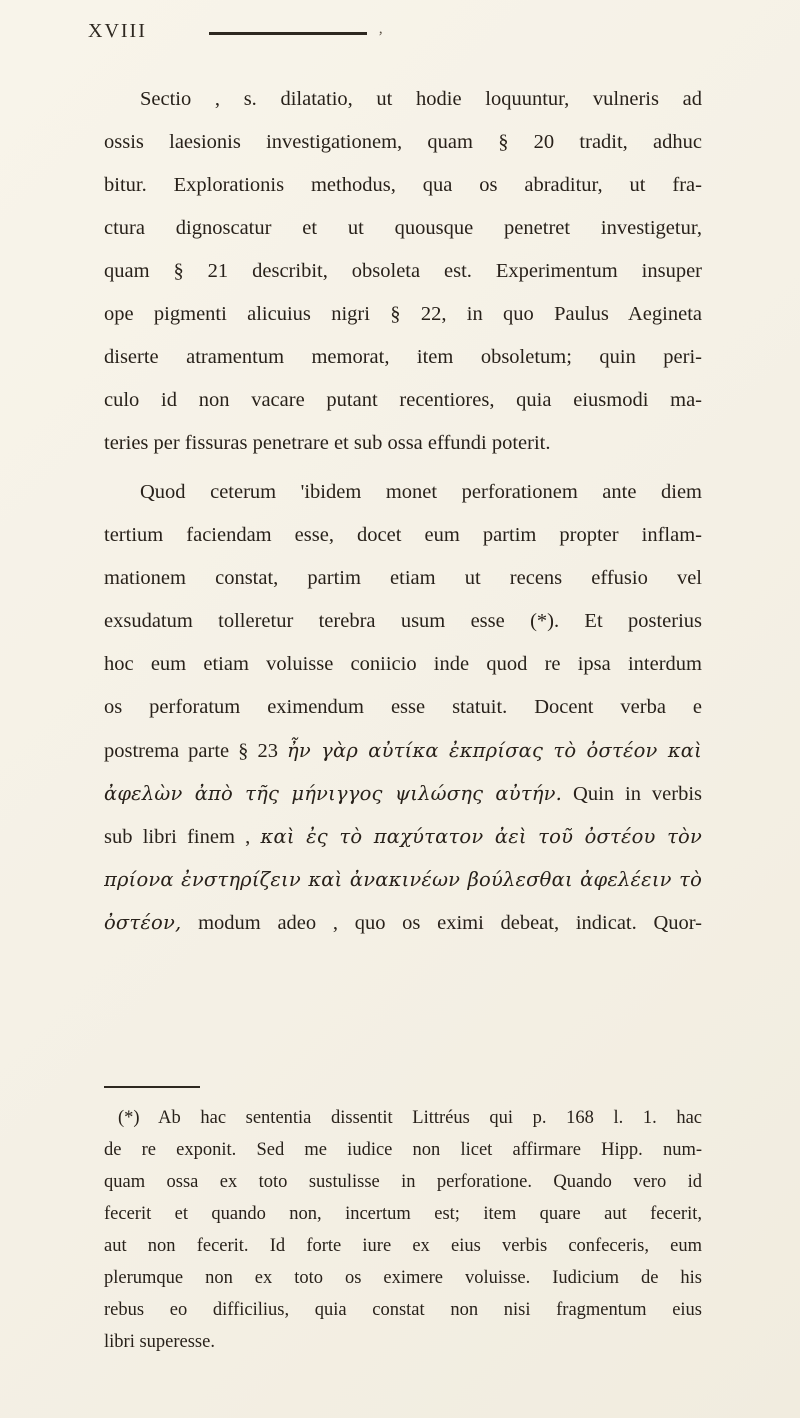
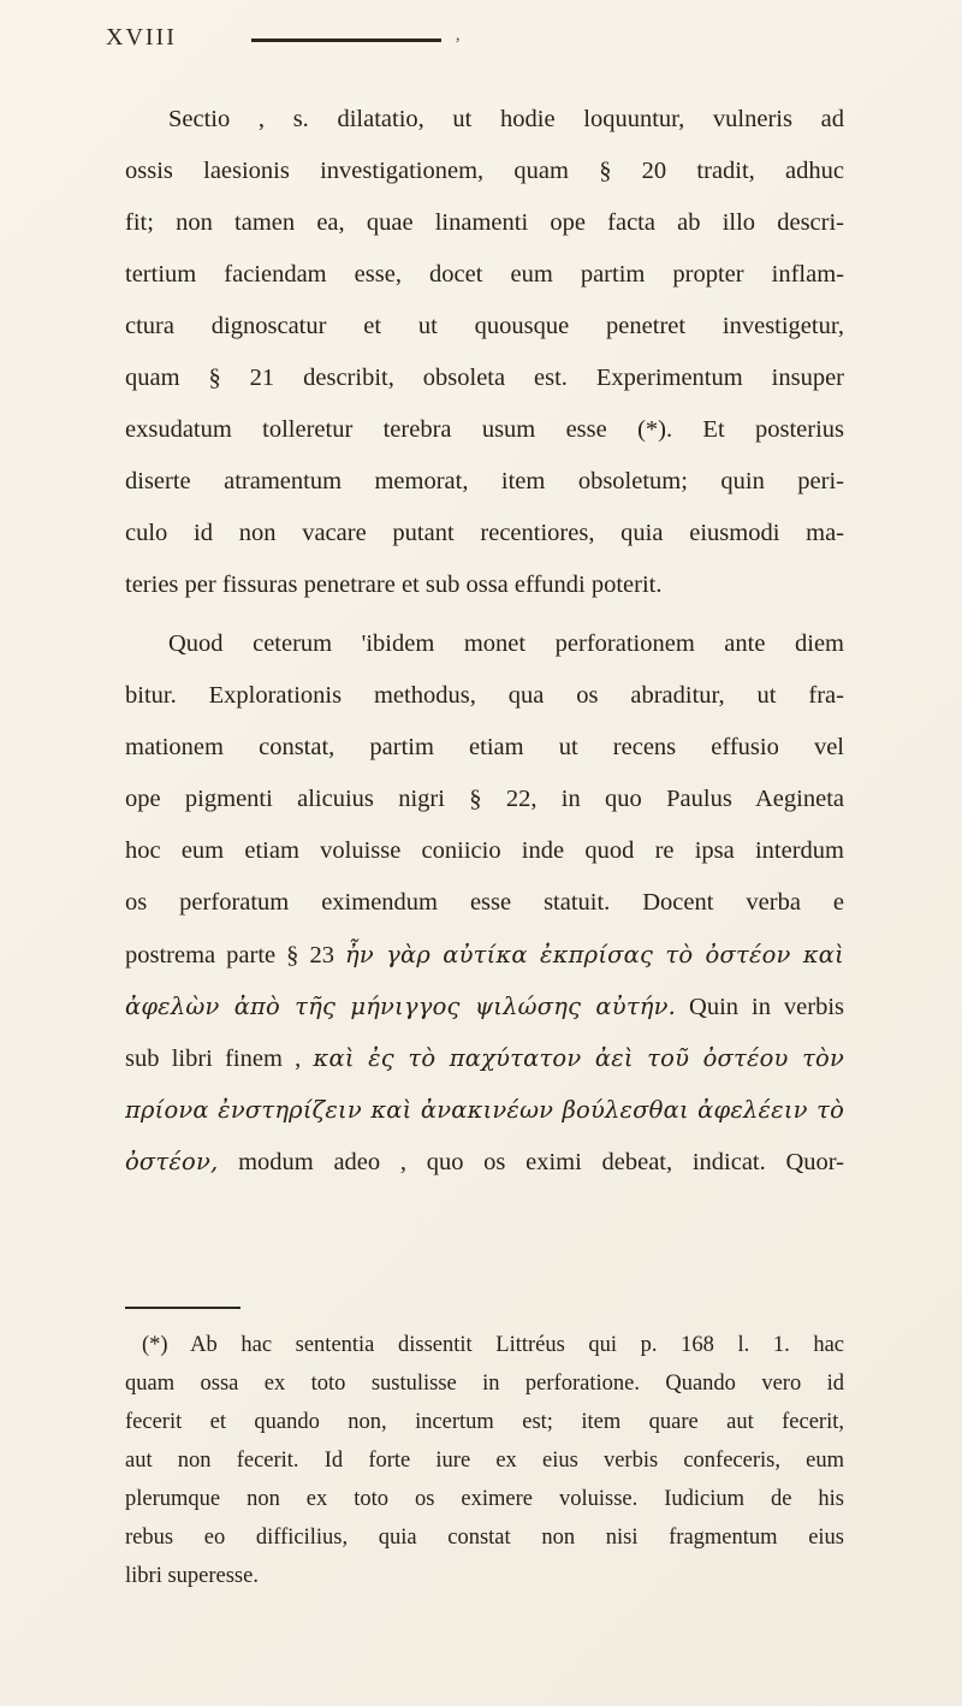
  XVIII
  ,
  Sectio , s. dilatatio, ut hodie loquuntur, vulneris ad
  ossis laesionis investigationem, quam § 20 tradit, adhuc
+ fit; non tamen ea, quae linamenti ope facta ab illo descri-
- bitur. Explorationis methodus, qua os abraditur, ut fra-
+ tertium faciendam esse, docet eum partim propter inflam-
  ctura dignoscatur et ut quousque penetret investigetur,
  quam § 21 describit, obsoleta est. Experimentum insuper
- ope pigmenti alicuius nigri § 22, in quo Paulus Aegineta
+ exsudatum tolleretur terebra usum esse (*). Et posterius
  diserte atramentum memorat, item obsoletum; quin peri-
  culo id non vacare putant recentiores, quia eiusmodi ma-
  teries per fissuras penetrare et sub ossa effundi poterit.
  Quod ceterum 'ibidem monet perforationem ante diem
- tertium faciendam esse, docet eum partim propter inflam-
+ bitur. Explorationis methodus, qua os abraditur, ut fra-
  mationem constat, partim etiam ut recens effusio vel
- exsudatum tolleretur terebra usum esse (*). Et posterius
+ ope pigmenti alicuius nigri § 22, in quo Paulus Aegineta
  hoc eum etiam voluisse coniicio inde quod re ipsa interdum
  os perforatum eximendum esse statuit. Docent verba e
  postrema parte § 23 ἦν γὰρ αὐτίκα ἐκπρίσας τὸ ὀστέον καὶ
  ἀφελὼν ἀπὸ τῆς μήνιγγος ψιλώσης αὐτήν. Quin in verbis
  sub libri finem , καὶ ἐς τὸ παχύτατον ἀεὶ τοῦ ὀστέου τὸν
  πρίονα ἐνστηρίζειν καὶ ἀνακινέων βούλεσθαι ἀφελέειν τὸ
  ὀστέον, modum adeo , quo os eximi debeat, indicat. Quor-
  (*) Ab hac sententia dissentit Littréus qui p. 168 l. 1. hac
- de re exponit. Sed me iudice non licet affirmare Hipp. num-
  quam ossa ex toto sustulisse in perforatione. Quando vero id
  fecerit et quando non, incertum est; item quare aut fecerit,
  aut non fecerit. Id forte iure ex eius verbis confeceris, eum
  plerumque non ex toto os eximere voluisse. Iudicium de his
  rebus eo difficilius, quia constat non nisi fragmentum eius
  libri superesse.
